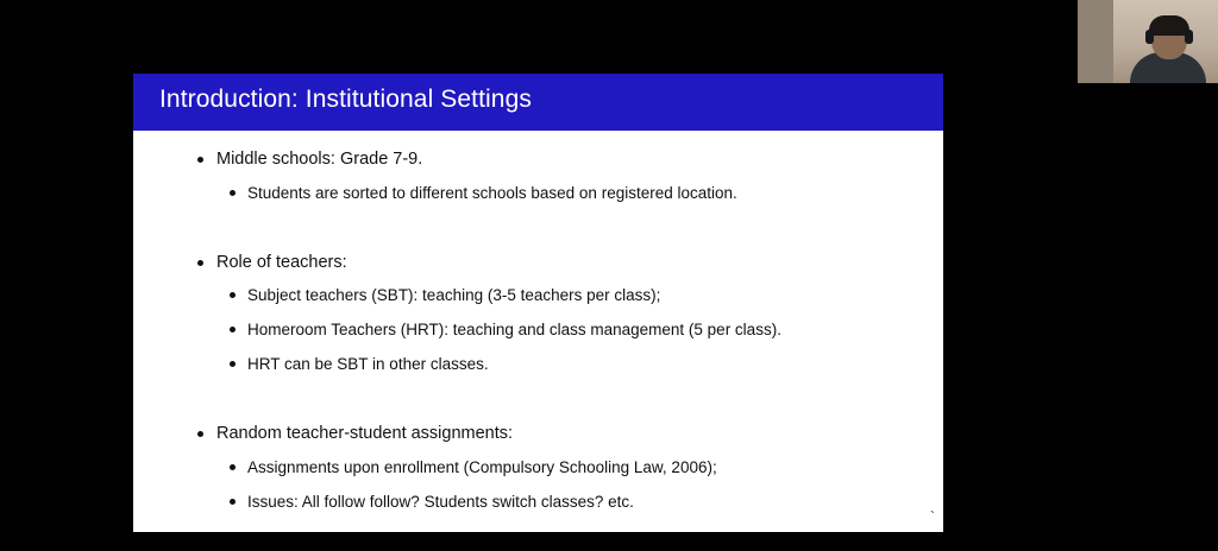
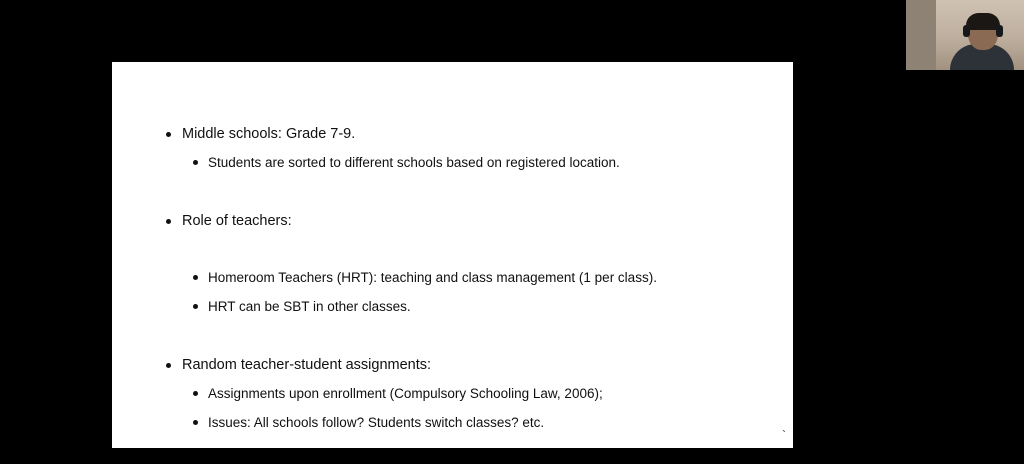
- Introduction: Institutional Settings
  Middle schools: Grade 7-9.
  Students are sorted to different schools based on registered location.
  Role of teachers:
- Subject teachers (SBT): teaching (3-5 teachers per class);
- Homeroom Teachers (HRT): teaching and class management (5 per class).
+ Homeroom Teachers (HRT): teaching and class management (1 per class).
  HRT can be SBT in other classes.
  Random teacher-student assignments:
  Assignments upon enrollment (Compulsory Schooling Law, 2006);
- Issues: All follow follow? Students switch classes? etc.
+ Issues: All schools follow? Students switch classes? etc.
  `
